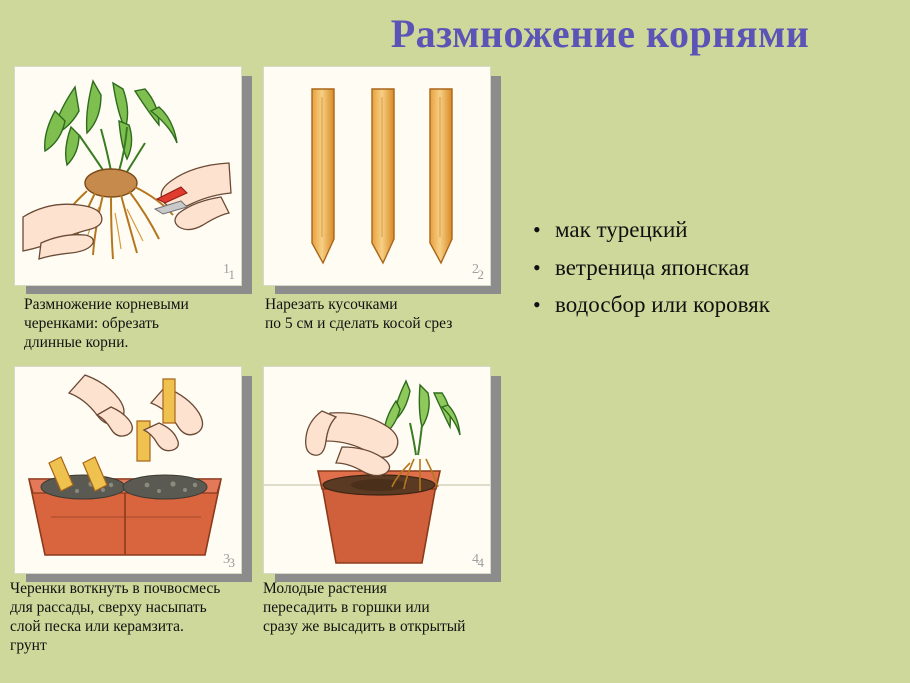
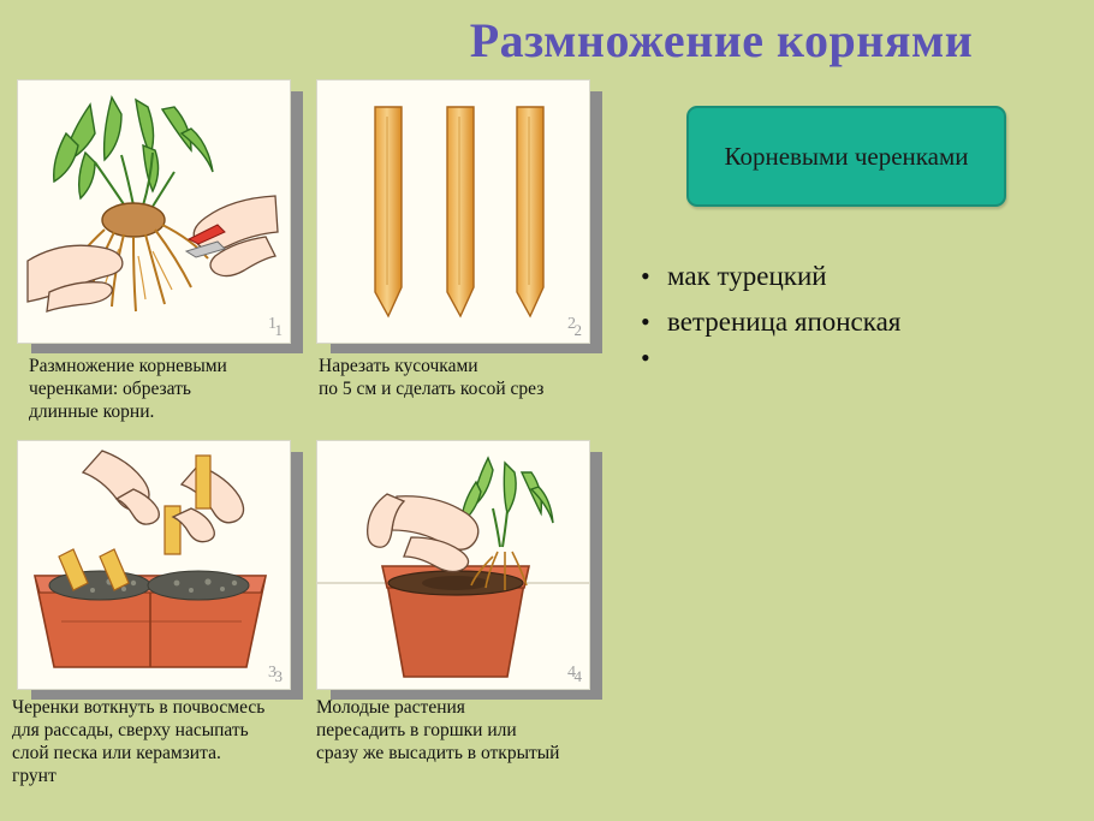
  Размножение корнями
  1
  1
  Размножение корневыми
  черенками: обрезать
  длинные корни.
  2
  2
  Нарезать кусочками
  по 5 см и сделать косой срез
  3
  3
  Черенки воткнуть в почвосмесь
  для рассады, сверху насыпать
  слой песка или керамзита.
  грунт
  4
  4
  Молодые растения
  пересадить в горшки или
  сразу же высадить в открытый
+ Корневыми черенками
  •
  мак турецкий
  •
  ветреница японская
  •
- водосбор или коровяк
